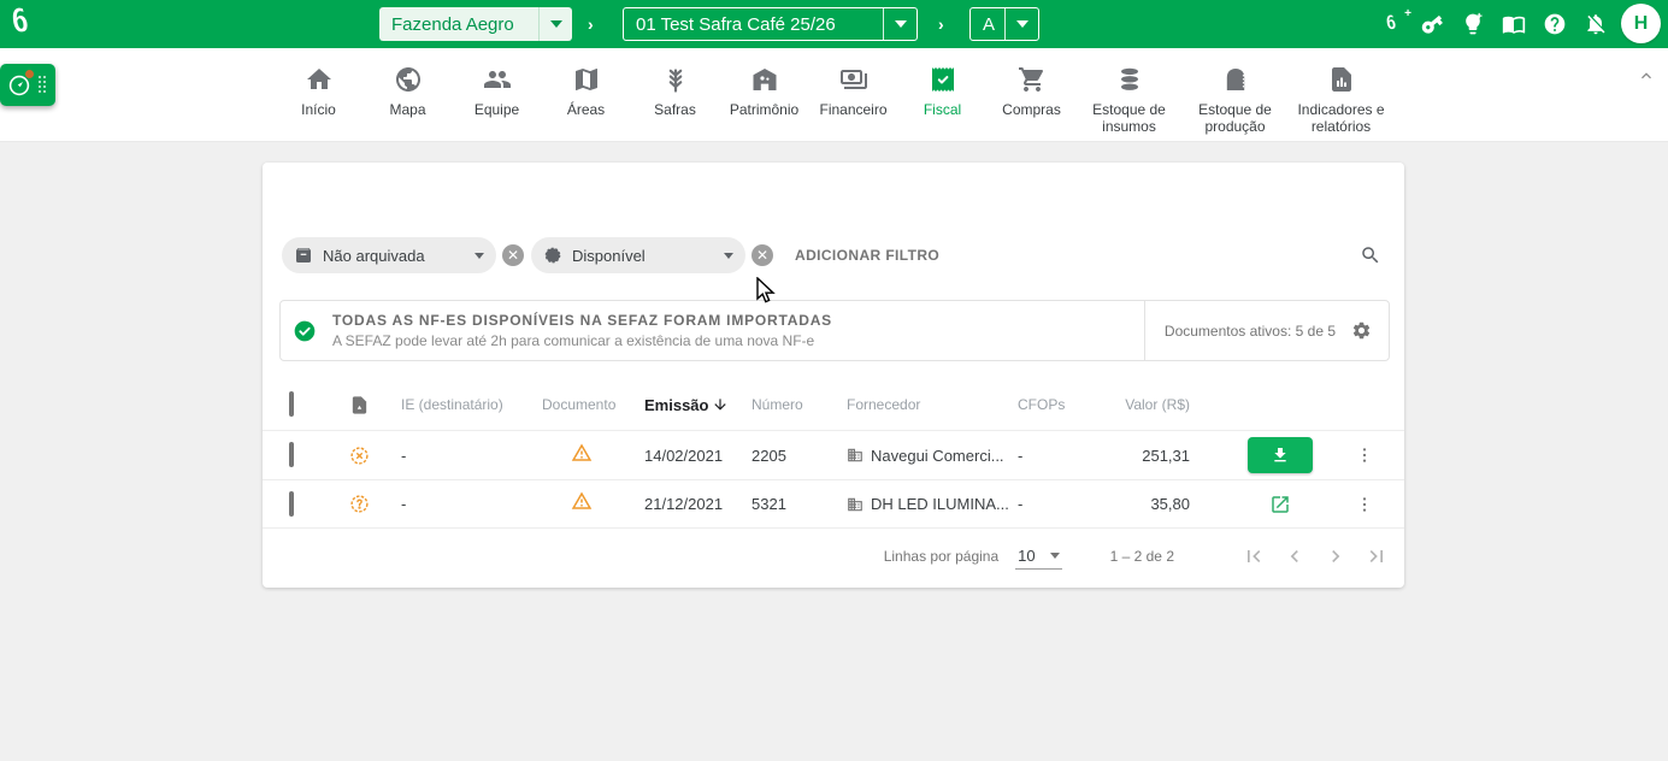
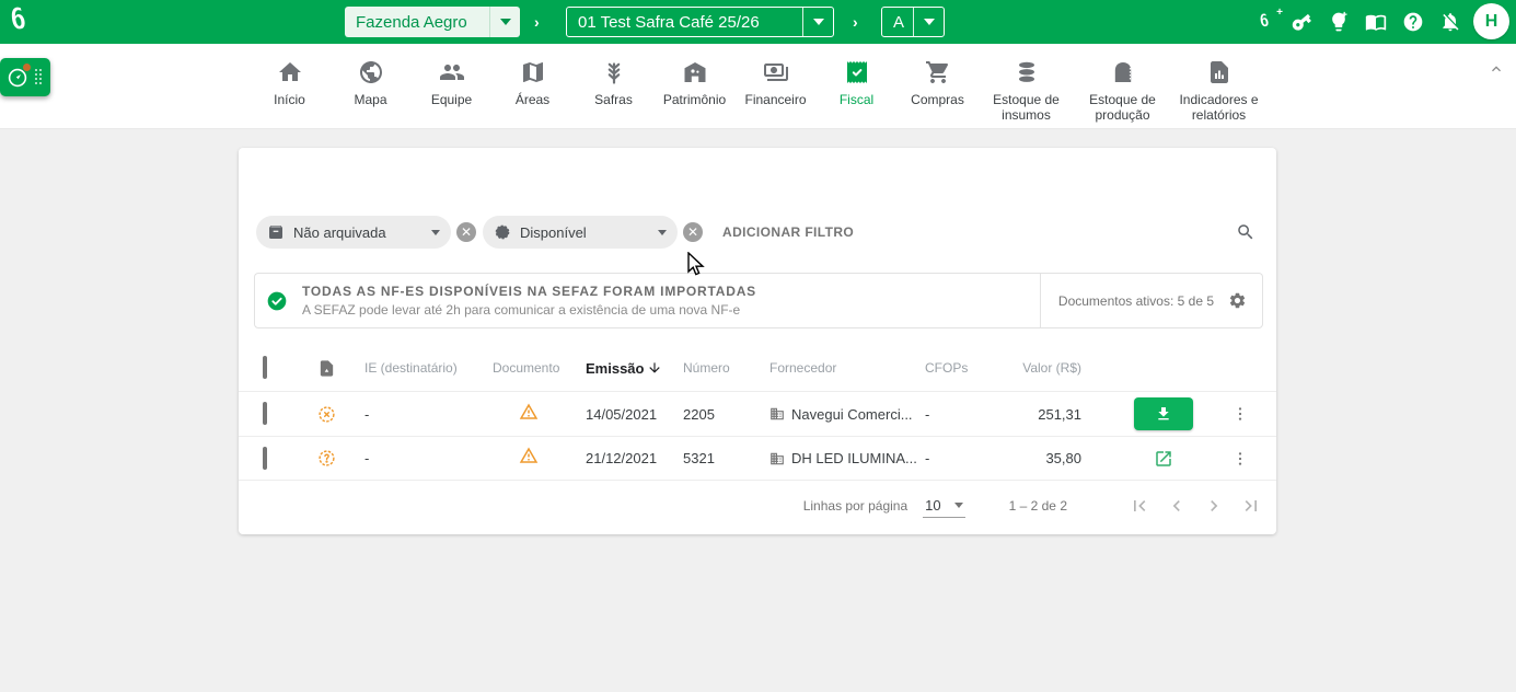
  Fazenda Aegro
  ›
  01 Test Safra Café 25/26
  ›
  A
  H
  Início
  Mapa
  Equipe
  Áreas
  Safras
  Patrimônio
  Financeiro
  Fiscal
  Compras
  Estoque de insumos
  Estoque de produção
  Indicadores e relatórios
  Não arquivada
  ✕
  Disponível
  ✕
  ADICIONAR FILTRO
  TODAS AS NF-ES DISPONÍVEIS NA SEFAZ FORAM IMPORTADAS
  A SEFAZ pode levar até 2h para comunicar a existência de uma nova NF-e
  Documentos ativos: 5 de 5
  IE (destinatário)
  Documento
  Emissão
  Número
  Fornecedor
  CFOPs
  Valor (R$)
  -
- 14/02/2021
+ 14/05/2021
  2205
  Navegui Comerci...
  -
  251,31
  -
  21/12/2021
  5321
  DH LED ILUMINA...
  -
  35,80
  Linhas por página
  10
  1 – 2 de 2
